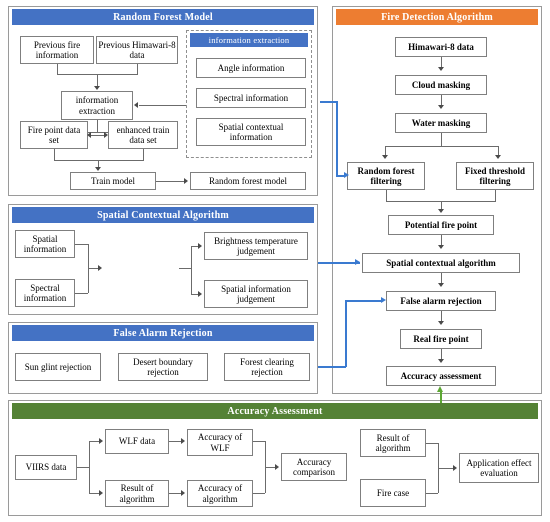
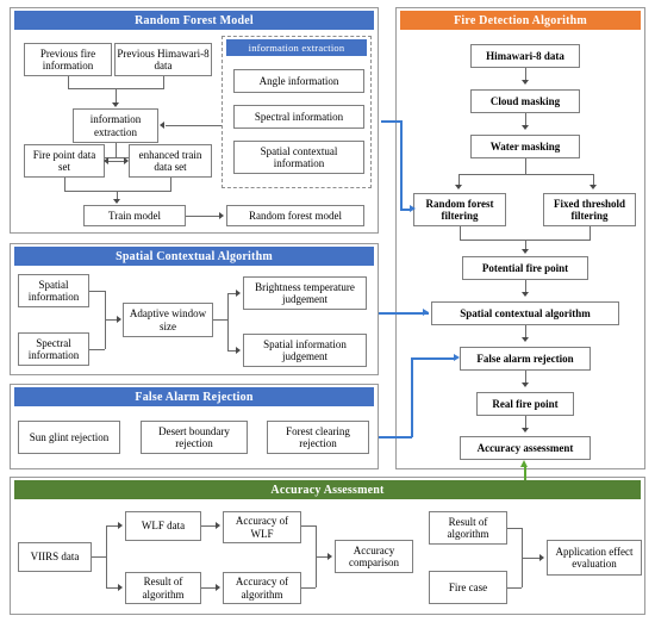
  Random Forest Model
  information extraction
  Angle information
  Spectral information
  Spatial contextual information
  Previous fire information
  Previous Himawari-8 data
  information extraction
  Fire point data set
  enhanced train data set
  Train model
  Random forest model
  Spatial Contextual Algorithm
  Spatial information
  Spectral information
+ Adaptive window size
  Brightness temperature judgement
  Spatial information judgement
  False Alarm Rejection
  Sun glint rejection
  Desert boundary rejection
  Forest clearing rejection
  Fire Detection Algorithm
  Himawari-8 data
  Cloud masking
  Water masking
  Random forest filtering
  Fixed threshold filtering
  Potential fire point
  Spatial contextual algorithm
  False alarm rejection
  Real fire point
  Accuracy assessment
  Accuracy Assessment
  VIIRS data
  WLF data
  Result of algorithm
  Accuracy of WLF
  Accuracy of algorithm
  Accuracy comparison
  Result of algorithm
  Fire case
  Application effect evaluation
